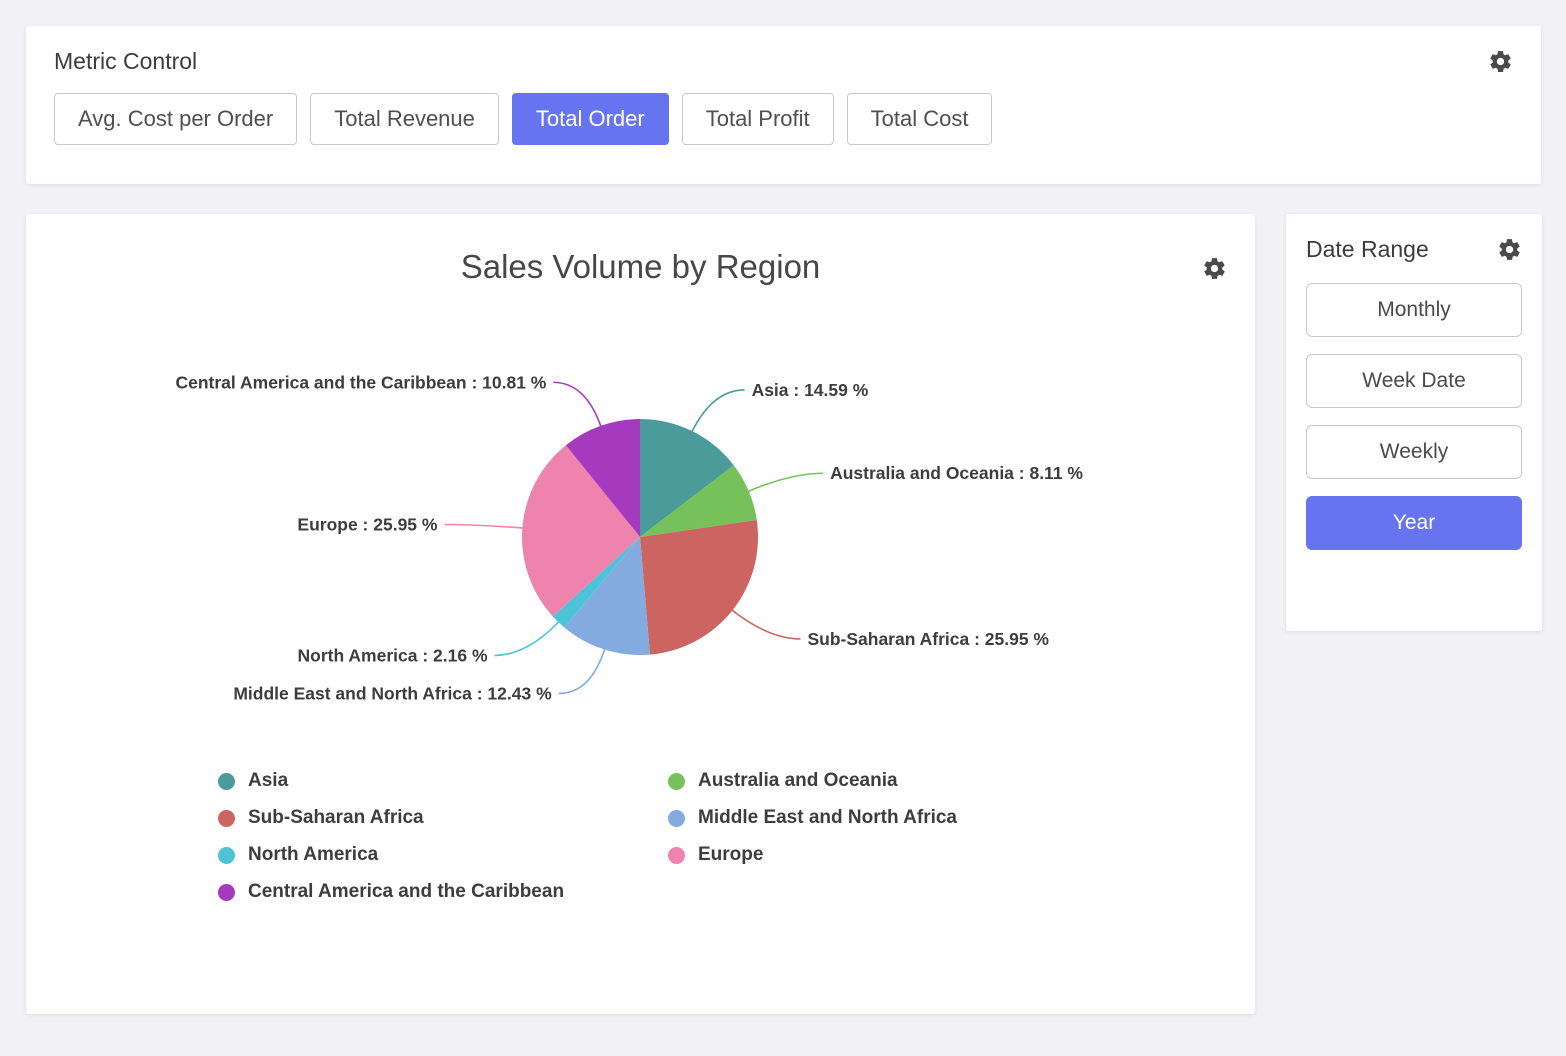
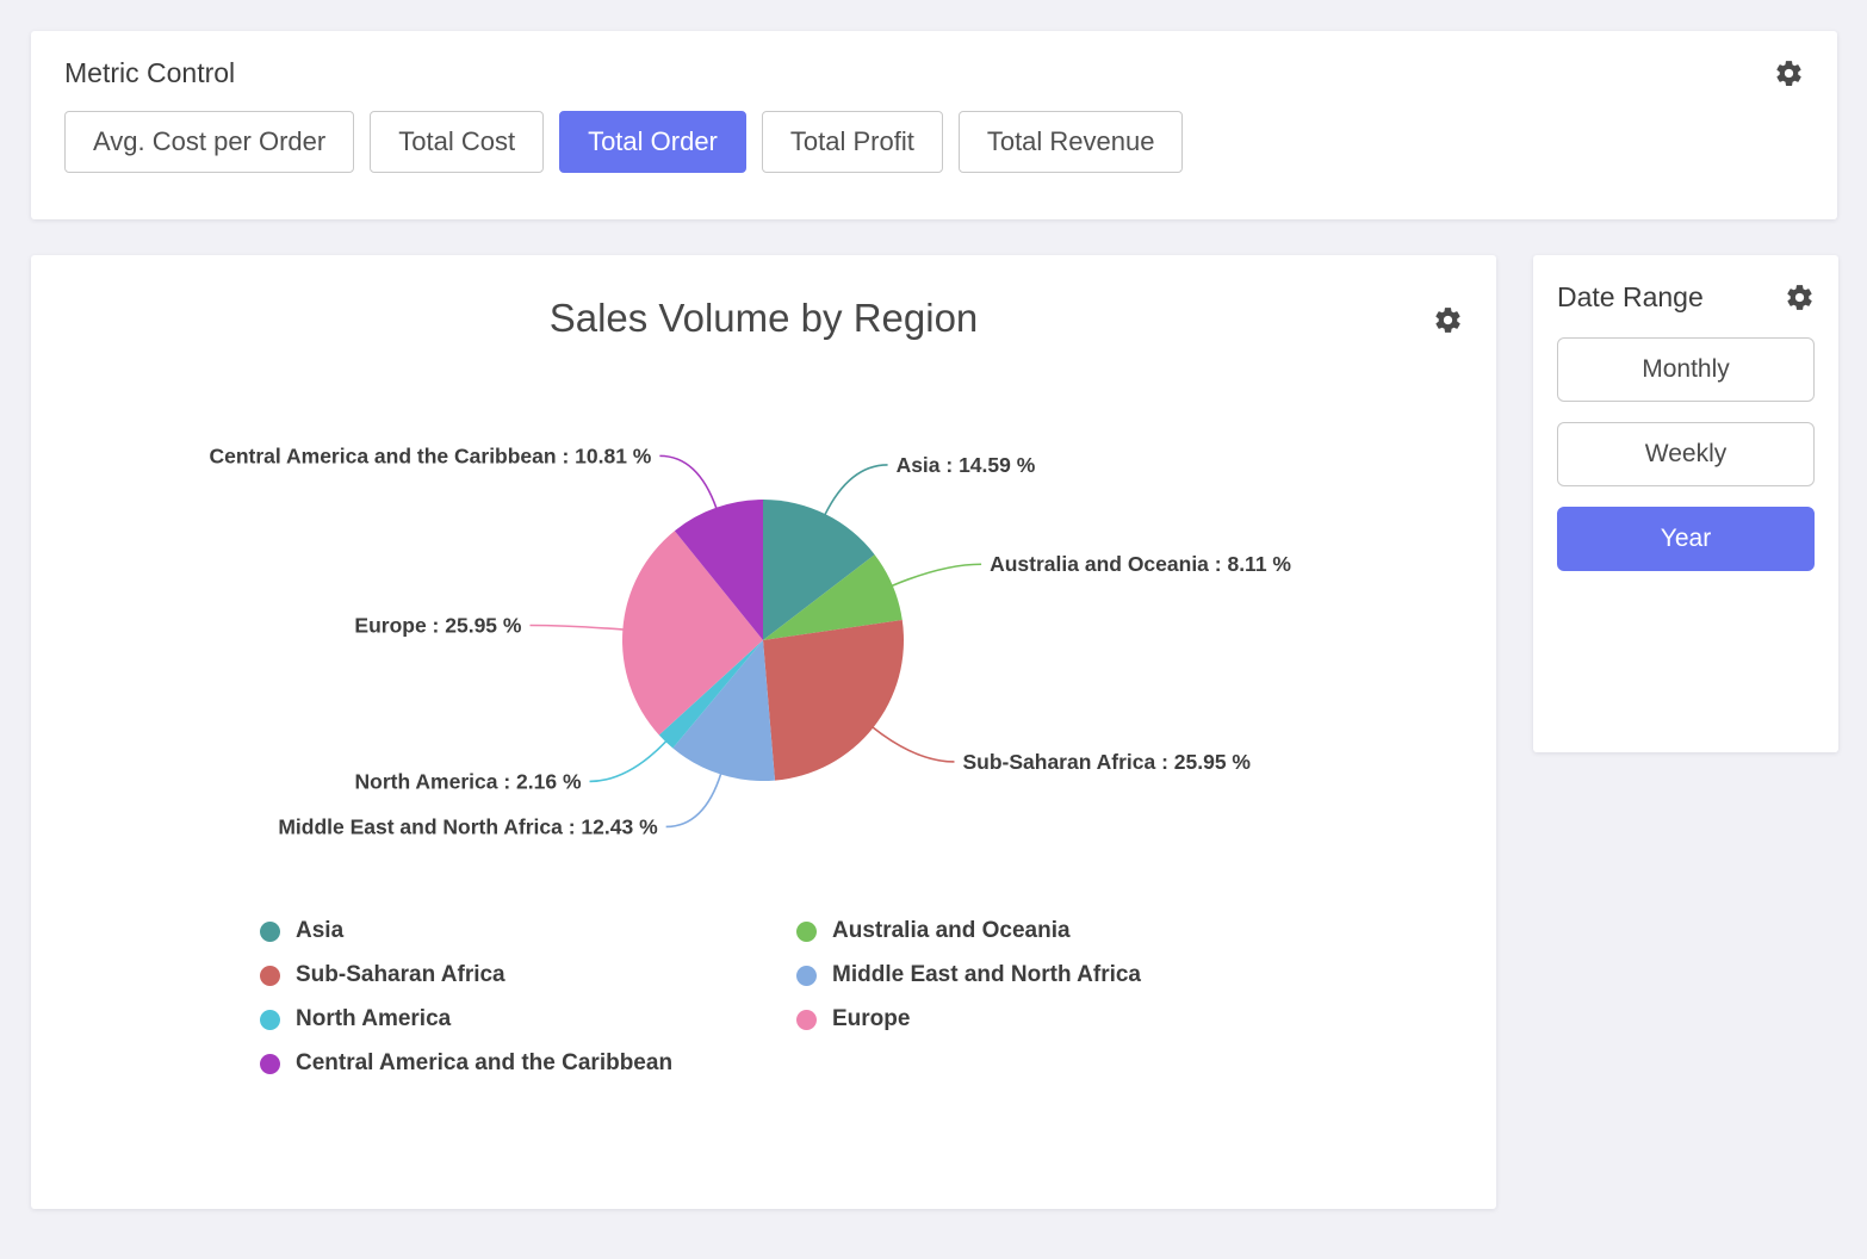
  Metric Control
  Avg. Cost per Order
- Total Revenue
+ Total Cost
  Total Order
  Total Profit
- Total Cost
+ Total Revenue
  Sales Volume by Region
  Asia : 14.59 %
  Australia and Oceania : 8.11 %
  Sub-Saharan Africa : 25.95 %
  Middle East and North Africa : 12.43 %
  North America : 2.16 %
  Europe : 25.95 %
  Central America and the Caribbean : 10.81 %
  Asia
  Australia and Oceania
  Sub-Saharan Africa
  Middle East and North Africa
  North America
  Europe
  Central America and the Caribbean
  Date Range
  Monthly
- Week Date
  Weekly
  Year
